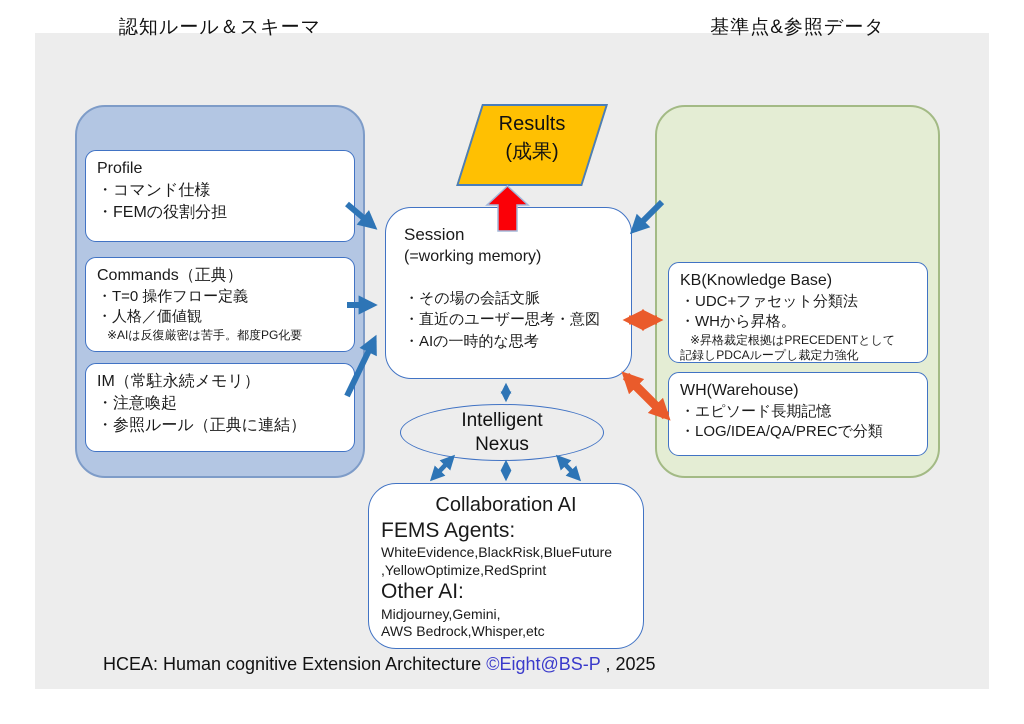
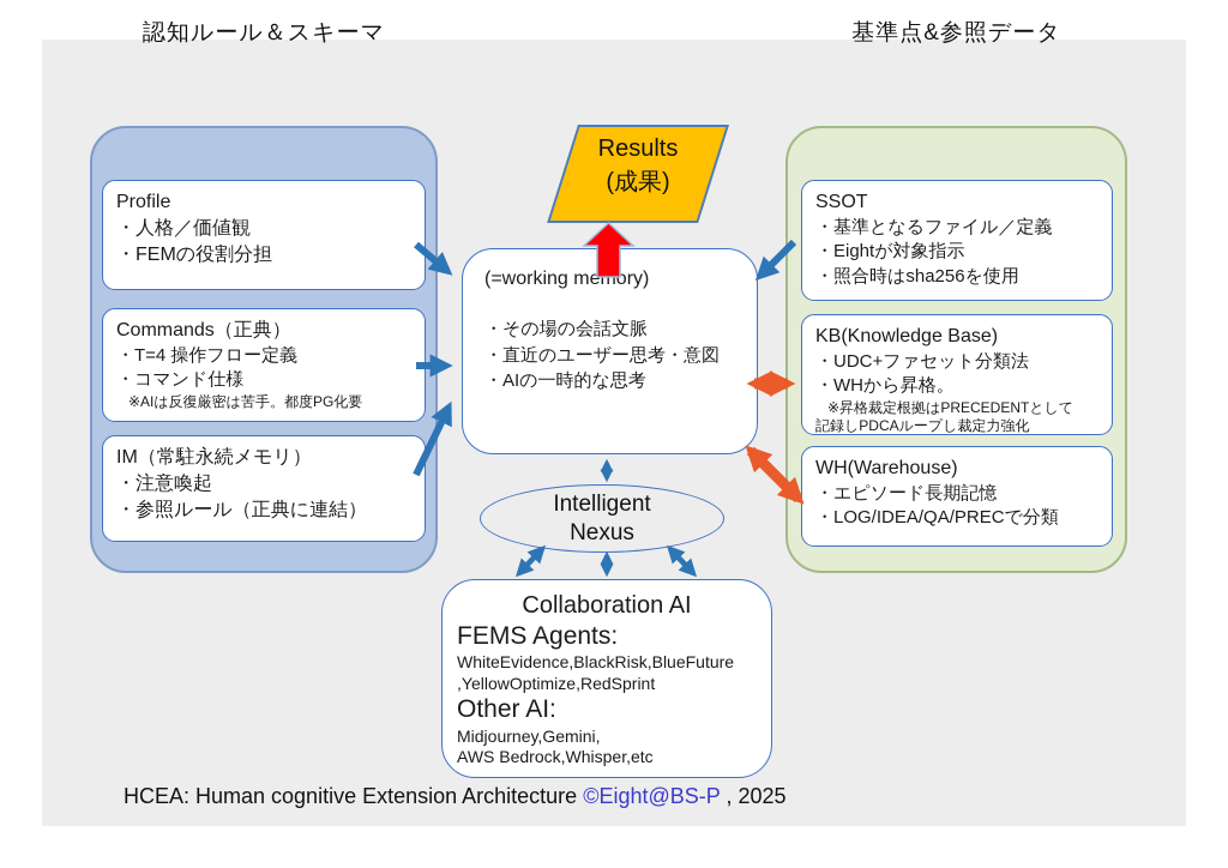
  認知ルール＆スキーマ
  Profile
- ・コマンド仕様
+ ・人格／価値観
  ・FEMの役割分担
  Commands（正典）
- ・T=0 操作フロー定義
+ ・T=4 操作フロー定義
- ・人格／価値観
+ ・コマンド仕様
  ※AIは反復厳密は苦手。都度PG化要
  IM（常駐永続メモリ）
  ・注意喚起
  ・参照ルール（正典に連結）
  基準点&参照データ
+ SSOT
+ ・基準となるファイル／定義
+ ・Eightが対象指示
+ ・照合時はsha256を使用
  KB(Knowledge Base)
  ・UDC+ファセット分類法
  ・WHから昇格。
  ※昇格裁定根拠はPRECEDENTとして
  記録しPDCAループし裁定力強化
  WH(Warehouse)
  ・エピソード長期記憶
  ・LOG/IDEA/QA/PRECで分類
  Results
  (成果)
- Session
  (=working memory)
  ・その場の会話文脈
  ・直近のユーザー思考・意図
  ・AIの一時的な思考
  Intelligent
  Nexus
  Collaboration AI
  FEMS Agents:
  WhiteEvidence,BlackRisk,BlueFuture
  ,YellowOptimize,RedSprint
  Other AI:
  Midjourney,Gemini,
  AWS Bedrock,Whisper,etc
  HCEA: Human cognitive Extension Architecture ©Eight@BS-P , 2025
